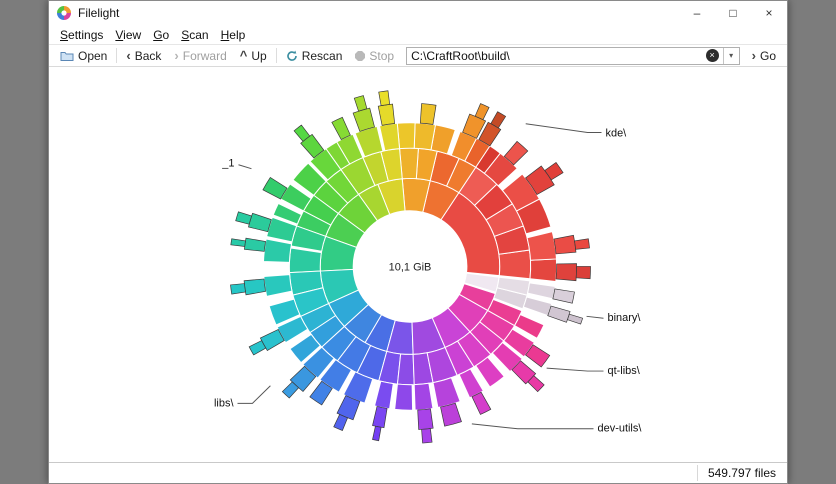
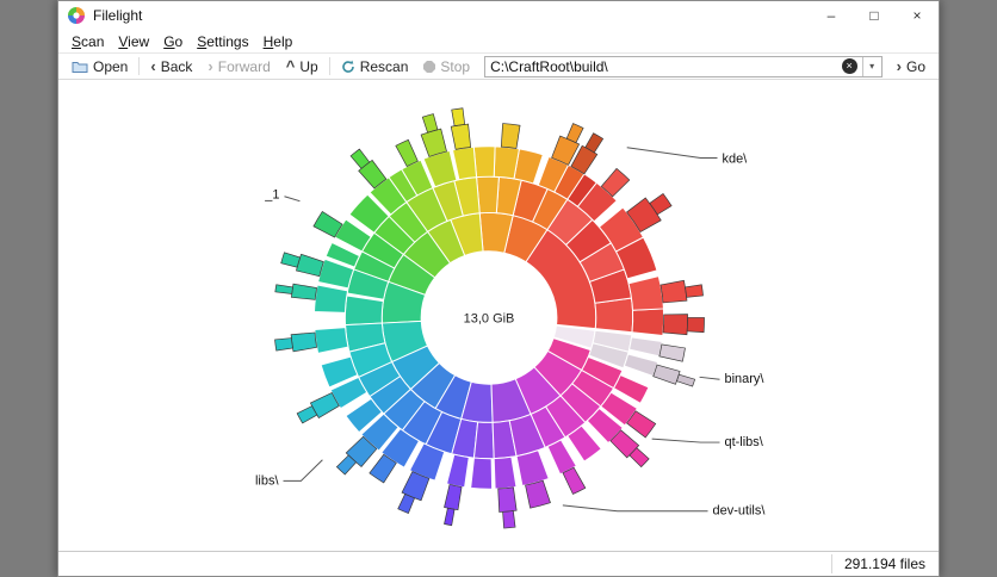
  Filelight
  –
  □
  ×
- Settings
+ Scan
  View
  Go
- Scan
+ Settings
  Help
  Open
  ‹
  Back
  ›
  Forward
  ^
  Up
  Rescan
  Stop
  C:\CraftRoot\build\
  ×
  ▾
  ›
  Go
  kde\
  _1
  binary\
  qt-libs\
  libs\
  dev-utils\
- 10,1 GiB
+ 13,0 GiB
- 549.797 files
+ 291.194 files
